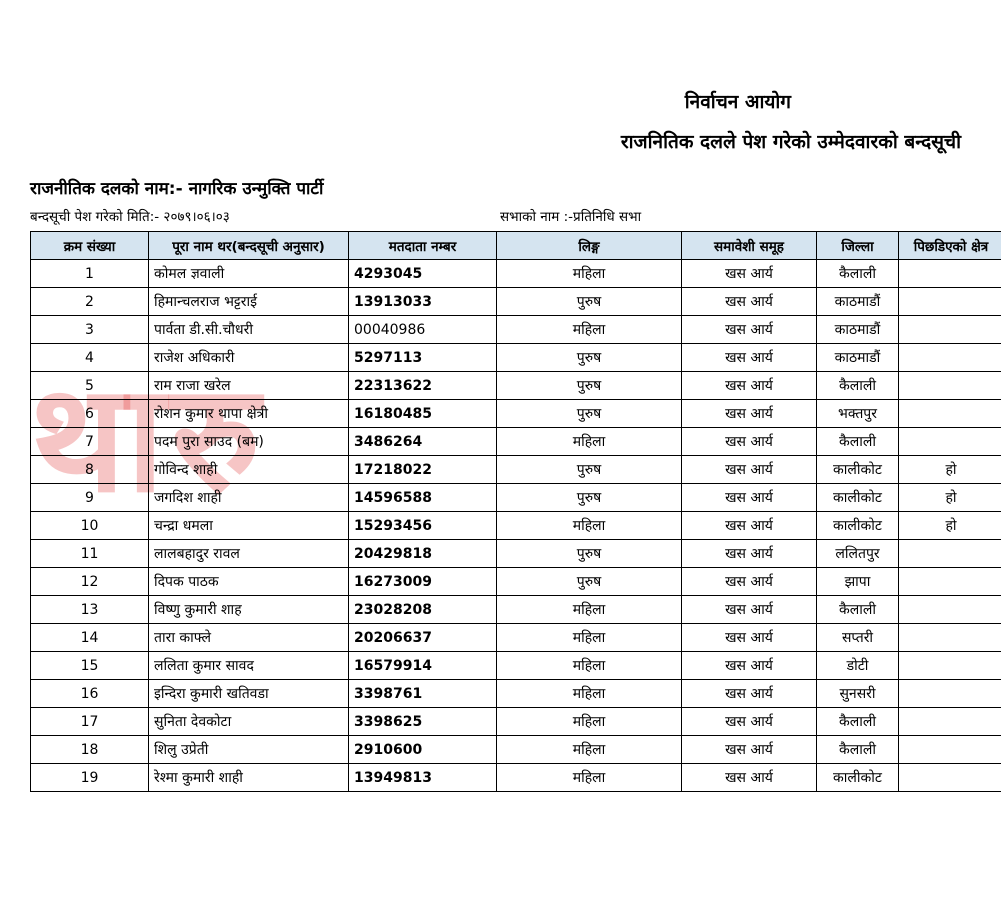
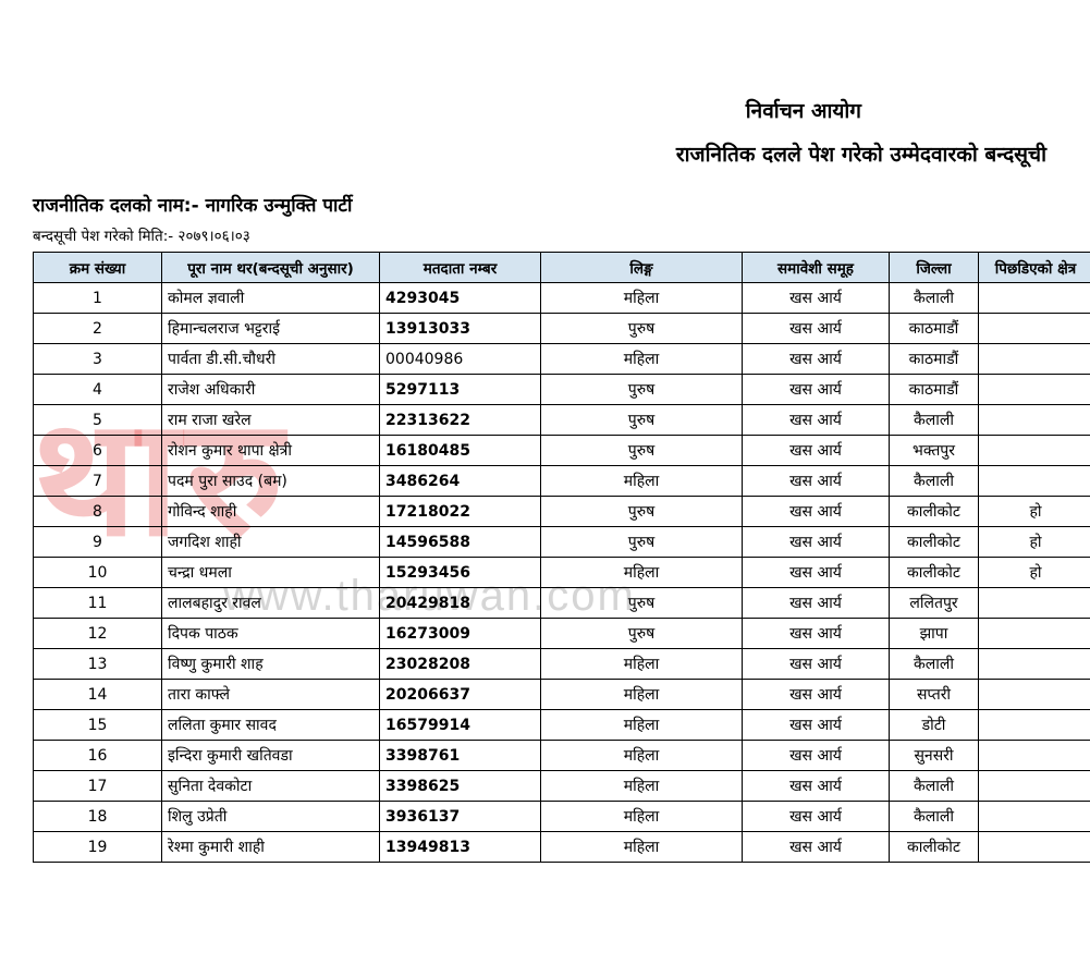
  थारु
+ www.tharuwan.com
  निर्वाचन आयोग
  राजनितिक दलले पेश गरेको उम्मेदवारको बन्दसूची
  राजनीतिक दलको नाम:- नागरिक उन्मुक्ति पार्टी
  बन्दसूची पेश गरेको मिति:- २०७९।०६।०३
- सभाको नाम :-प्रतिनिधि सभा
  क्रम संख्या	पूरा नाम थर(बन्दसूची अनुसार)	मतदाता नम्बर	लिङ्ग	समावेशी समूह	जिल्ला	पिछडिएको क्षेत्र
  1	कोमल ज्ञवाली	4293045	महिला	खस आर्य	कैलाली
  2	हिमान्चलराज भट्टराई	13913033	पुरुष	खस आर्य	काठमाडौं
  3	पार्वता डी.सी.चौधरी	00040986	महिला	खस आर्य	काठमाडौं
  4	राजेश अधिकारी	5297113	पुरुष	खस आर्य	काठमाडौं
  5	राम राजा खरेल	22313622	पुरुष	खस आर्य	कैलाली
  6	रोशन कुमार थापा क्षेत्री	16180485	पुरुष	खस आर्य	भक्तपुर
  7	पदम पुरा साउद (बम)	3486264	महिला	खस आर्य	कैलाली
  8	गोविन्द शाही	17218022	पुरुष	खस आर्य	कालीकोट	हो
  9	जगदिश शाही	14596588	पुरुष	खस आर्य	कालीकोट	हो
  10	चन्द्रा धमला	15293456	महिला	खस आर्य	कालीकोट	हो
  11	लालबहादुर रावल	20429818	पुरुष	खस आर्य	ललितपुर
  12	दिपक पाठक	16273009	पुरुष	खस आर्य	झापा
  13	विष्णु कुमारी शाह	23028208	महिला	खस आर्य	कैलाली
  14	तारा काफ्ले	20206637	महिला	खस आर्य	सप्तरी
  15	ललिता कुमार सावद	16579914	महिला	खस आर्य	डोटी
  16	इन्दिरा कुमारी खतिवडा	3398761	महिला	खस आर्य	सुनसरी
  17	सुनिता देवकोटा	3398625	महिला	खस आर्य	कैलाली
- 18	शिलु उप्रेती	2910600	महिला	खस आर्य	कैलाली
+ 18	शिलु उप्रेती	3936137	महिला	खस आर्य	कैलाली
  19	रेश्मा कुमारी शाही	13949813	महिला	खस आर्य	कालीकोट
